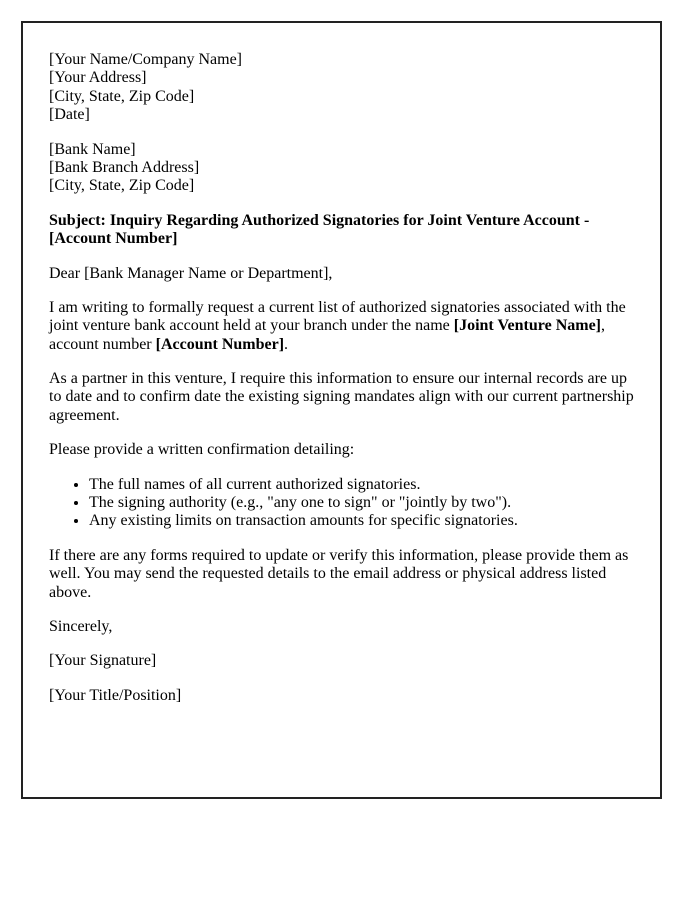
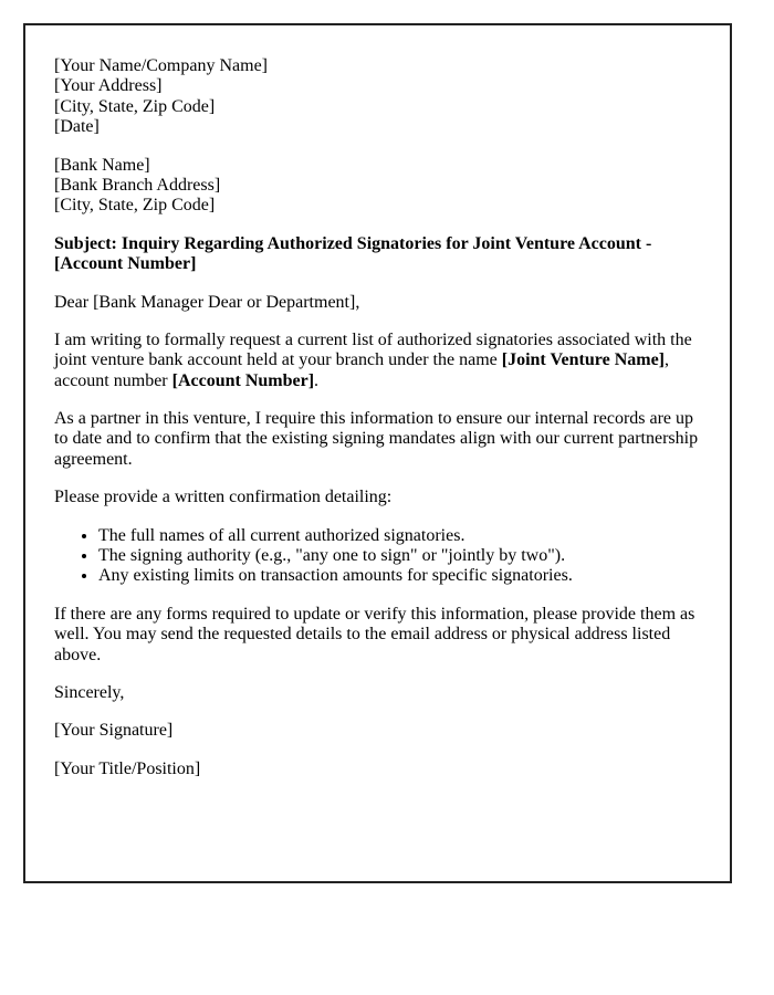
  [Your Name/Company Name]
  [Your Address]
  [City, State, Zip Code]
  [Date]
  [Bank Name]
  [Bank Branch Address]
  [City, State, Zip Code]
  Subject: Inquiry Regarding Authorized Signatories for Joint Venture Account - [Account Number]
- Dear [Bank Manager Name or Department],
+ Dear [Bank Manager Dear or Department],
  I am writing to formally request a current list of authorized signatories associated with the joint venture bank account held at your branch under the name [Joint Venture Name], account number [Account Number].
- As a partner in this venture, I require this information to ensure our internal records are up to date and to confirm date the existing signing mandates align with our current partnership agreement.
+ As a partner in this venture, I require this information to ensure our internal records are up to date and to confirm that the existing signing mandates align with our current partnership agreement.
  Please provide a written confirmation detailing:
  The full names of all current authorized signatories.
  The signing authority (e.g., "any one to sign" or "jointly by two").
  Any existing limits on transaction amounts for specific signatories.
  If there are any forms required to update or verify this information, please provide them as well. You may send the requested details to the email address or physical address listed above.
  Sincerely,
  [Your Signature]
  [Your Title/Position]
